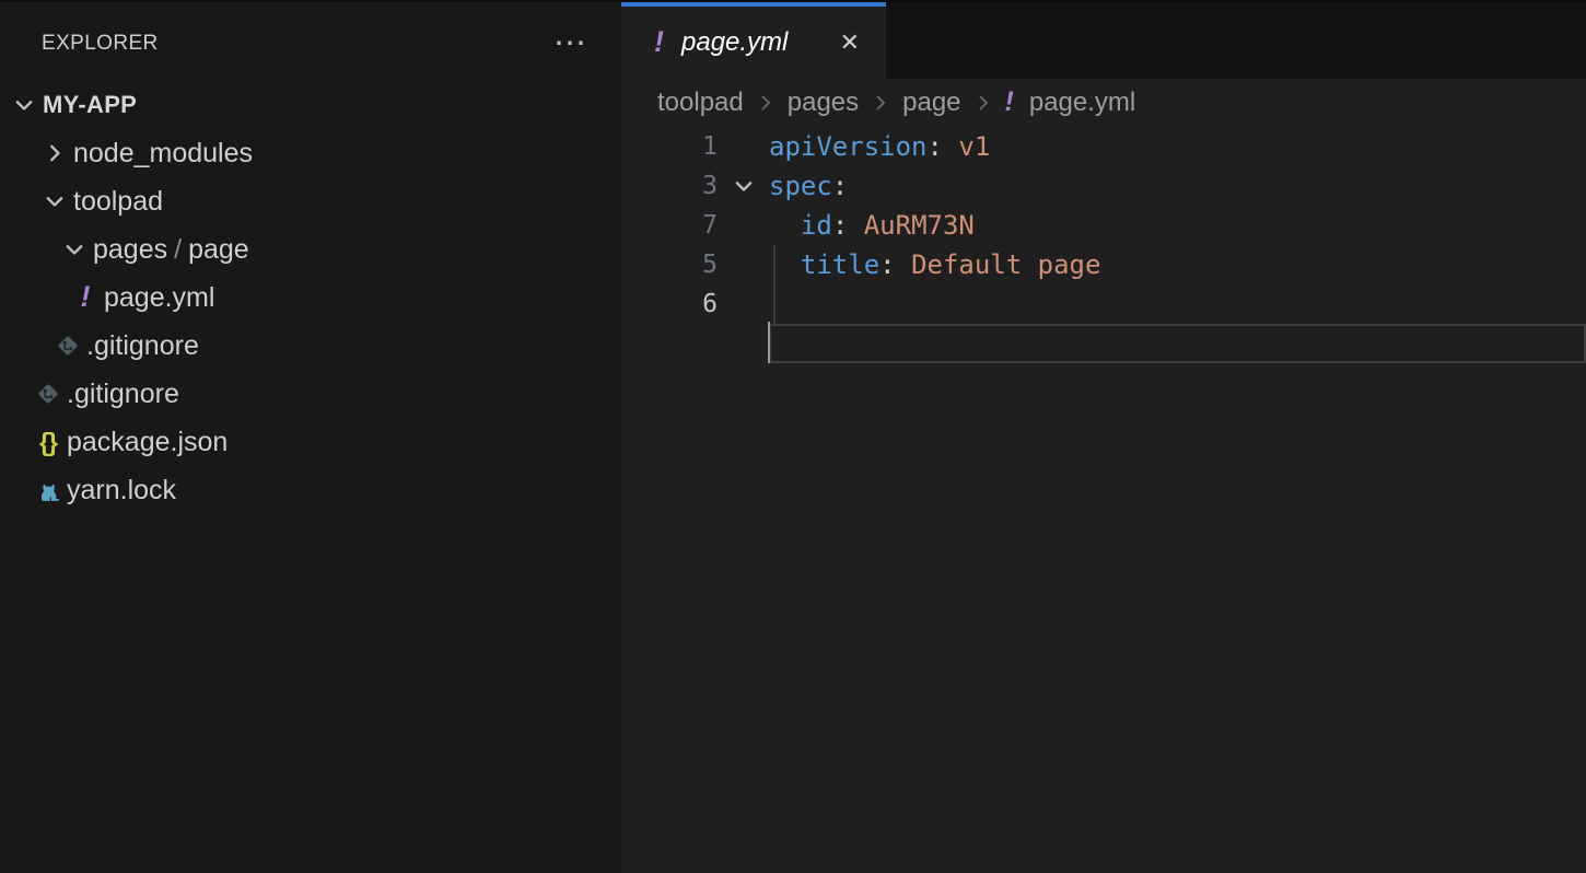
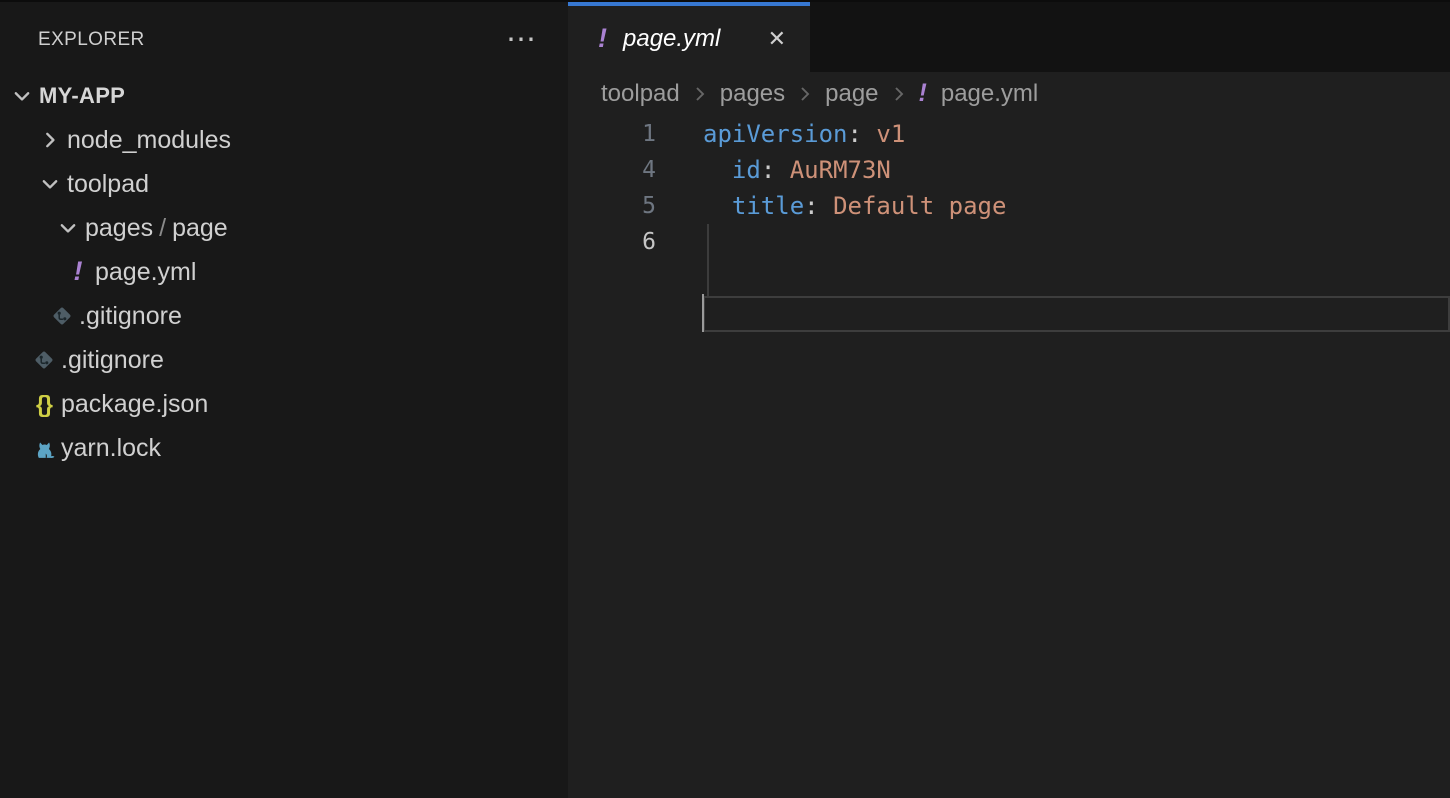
  EXPLORER
  ⋯
  MY-APP
  node_modules
  toolpad
  pages
  /
  page
  !
  page.yml
  .gitignore
  .gitignore
  {}
  package.json
  yarn.lock
  !
  page.yml
  ✕
  toolpad
  pages
  page
  !
  page.yml
  1
  apiVersion: v1
- 3
- spec:
- 7
+ 4
  id: AuRM73N
  5
  title: Default page
  6
